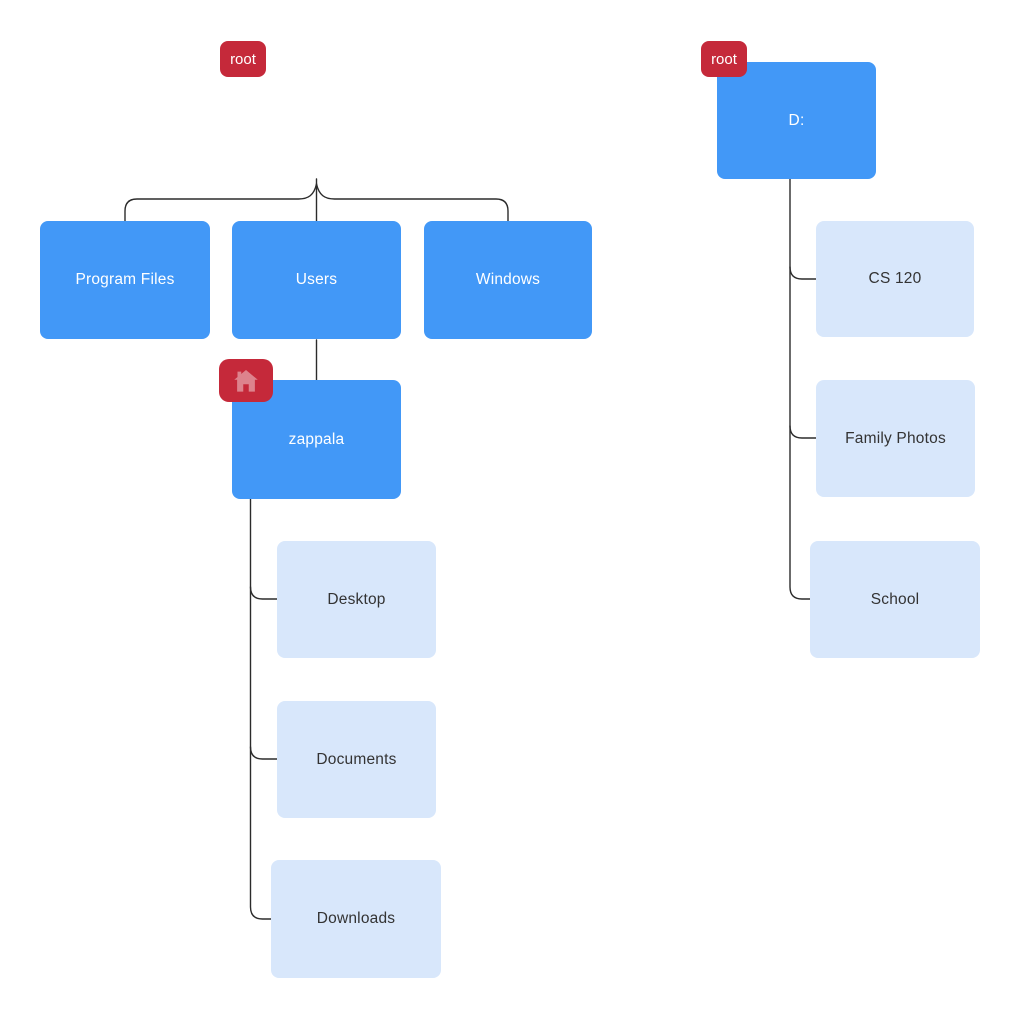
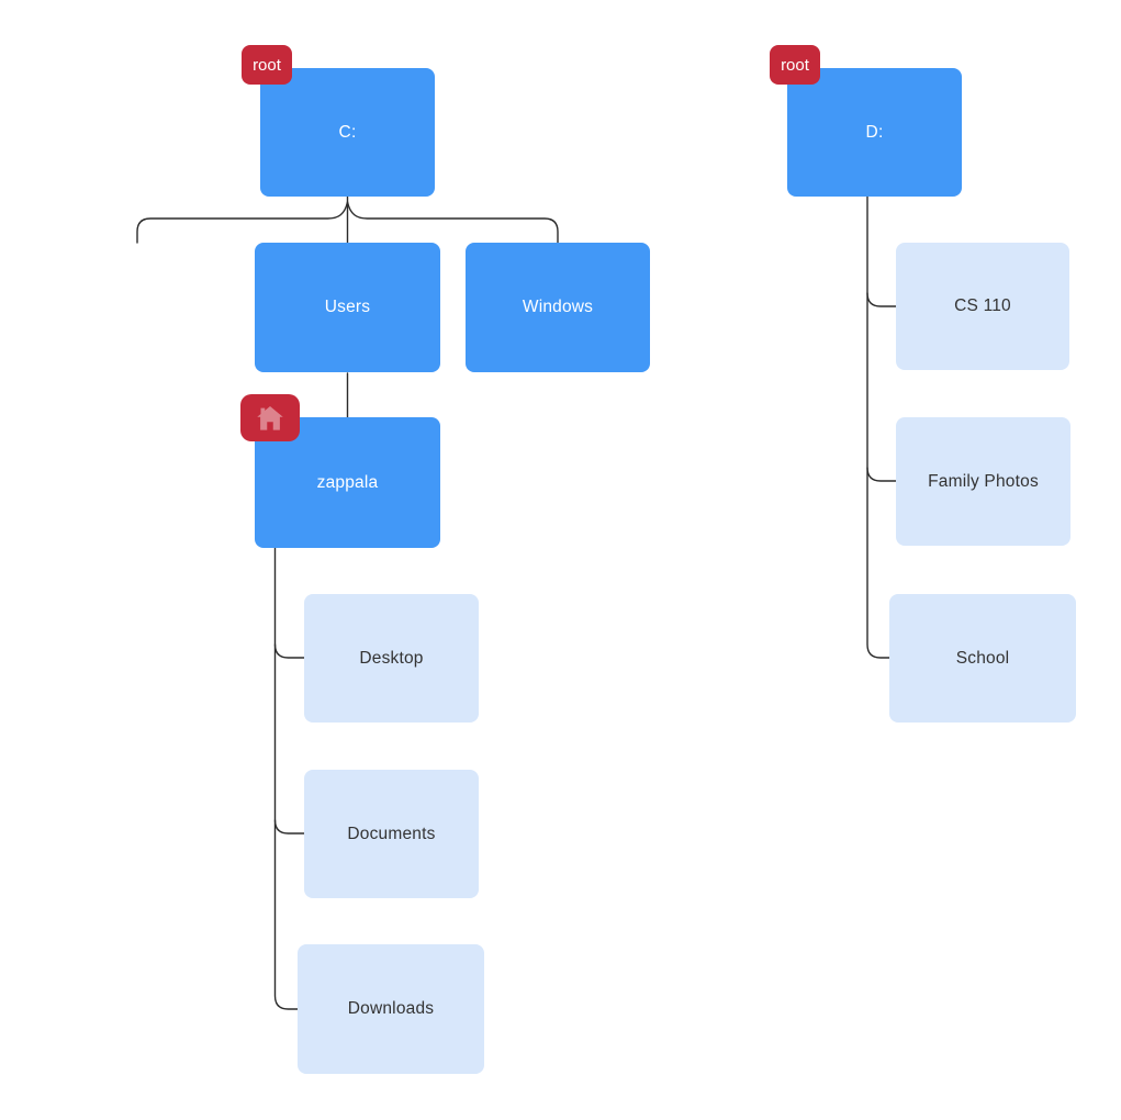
+ C:
  root
- Program Files
  Users
  Windows
  zappala
  Desktop
  Documents
  Downloads
  D:
  root
- CS 120
+ CS 110
  Family Photos
  School
